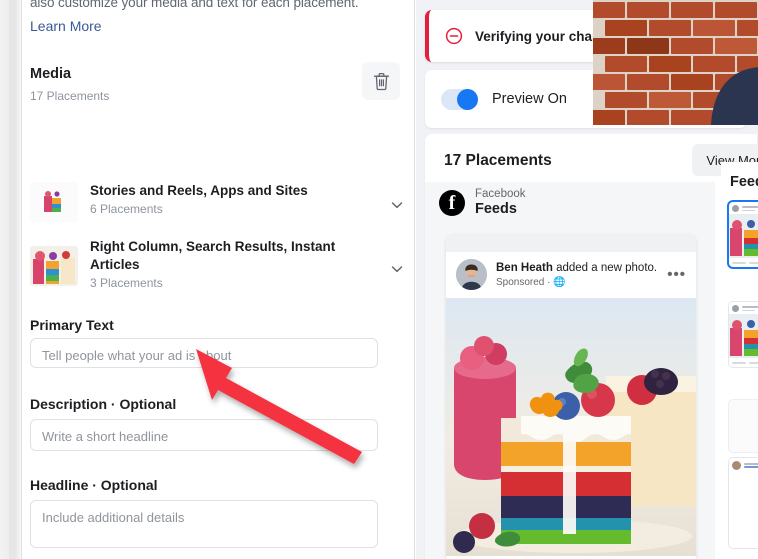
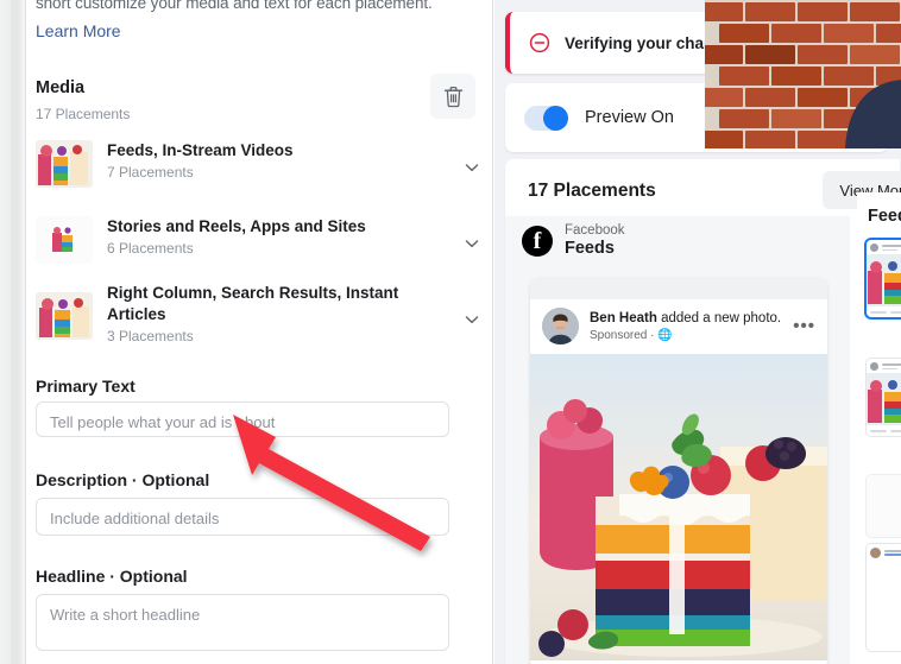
- also customize your media and text for each placement.
+ short customize your media and text for each placement.
  Learn More
  Media
  17 Placements
+ Feeds, In-Stream Videos
+ 7 Placements
  Stories and Reels, Apps and Sites
  6 Placements
  Right Column, Search Results, Instant Articles
  3 Placements
  Primary Text
  Tell people what your ad isbout
  Description · Optional
- Write a short headline
+ Include additional details
  Headline · Optional
- Include additional details
+ Write a short headline
  Verifying your cha
  Preview On
  17 Placements
  View Mo
  f
  Facebook
  Feeds
  Ben Heath added a new photo.
  Sponsored · 🌐
  •••
